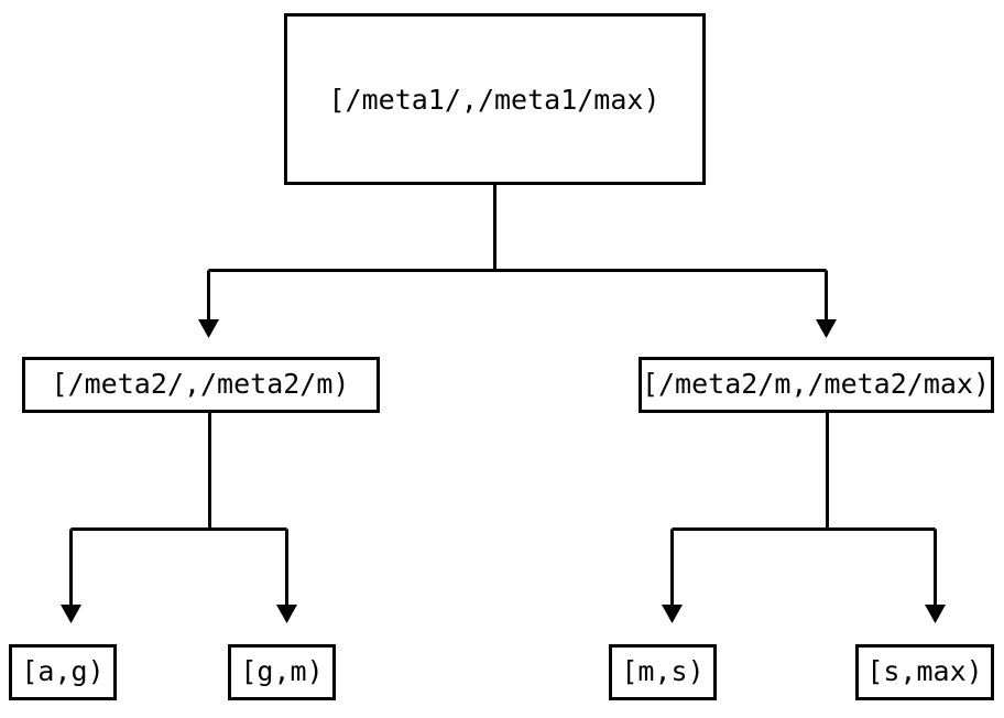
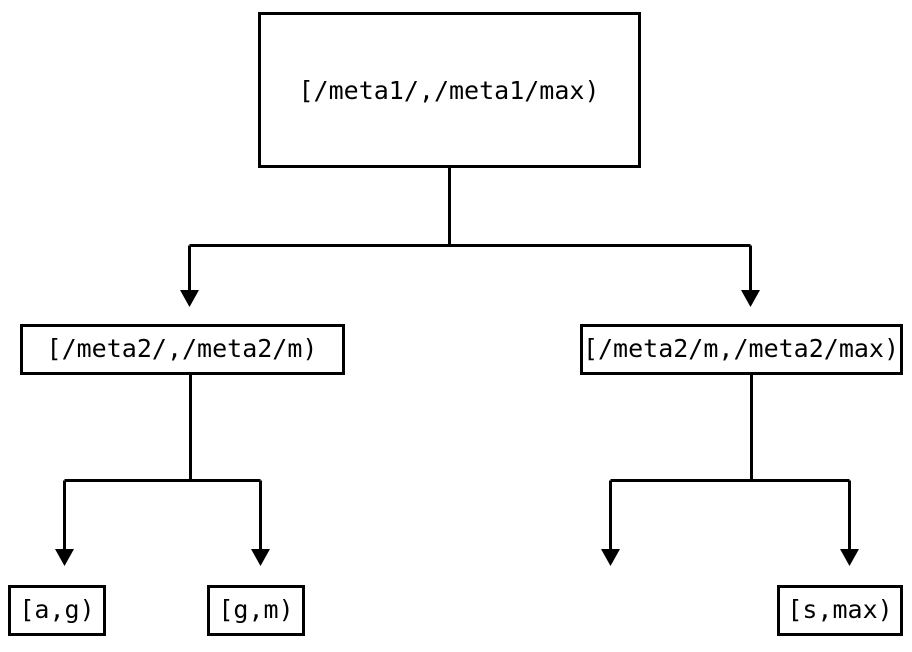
  [/meta1/,/meta1/max)
  [/meta2/,/meta2/m)
  [/meta2/m,/meta2/max)
  [a,g)
  [g,m)
- [m,s)
  [s,max)
